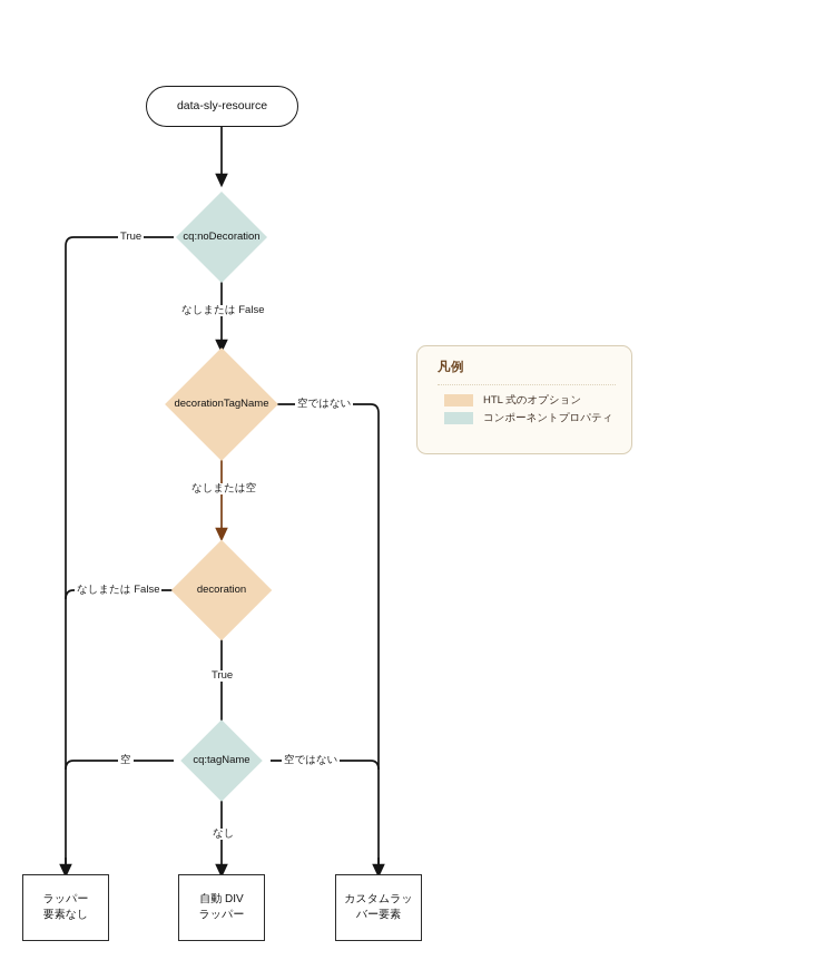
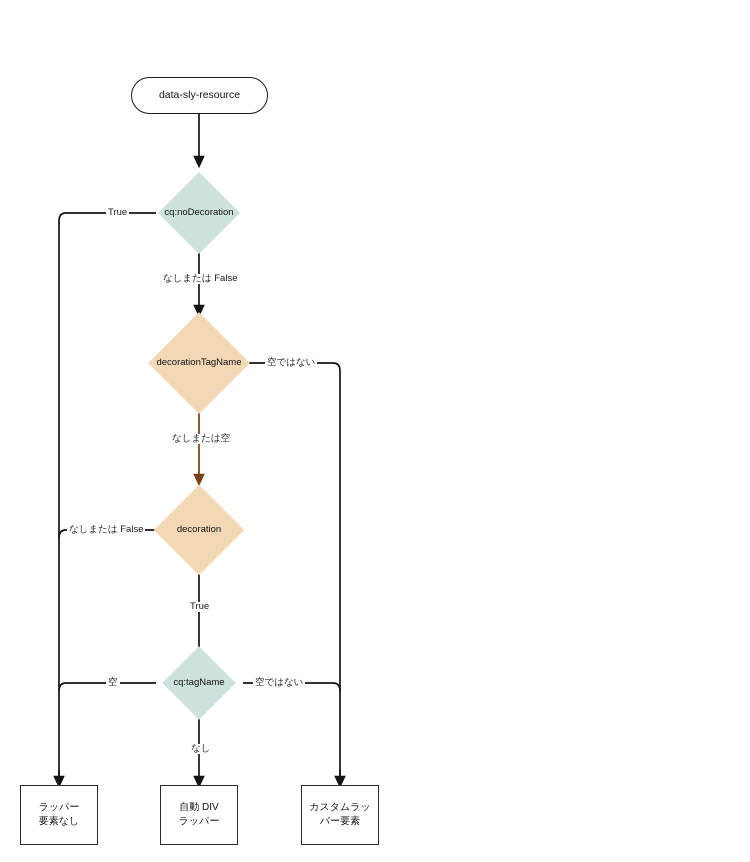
  data-sly-resource
  cq:noDecoration
  decorationTagName
  decoration
  cq:tagName
  ラッパー
  要素なし
  自動 DIV
  ラッパー
  カスタムラッ
  バー要素
  True
  なしまたは False
  空ではない
  なしまたは空
  なしまたは False
  True
  空
  空ではない
  なし
- 凡例
- HTL 式のオプション
- コンポーネントプロパティ
